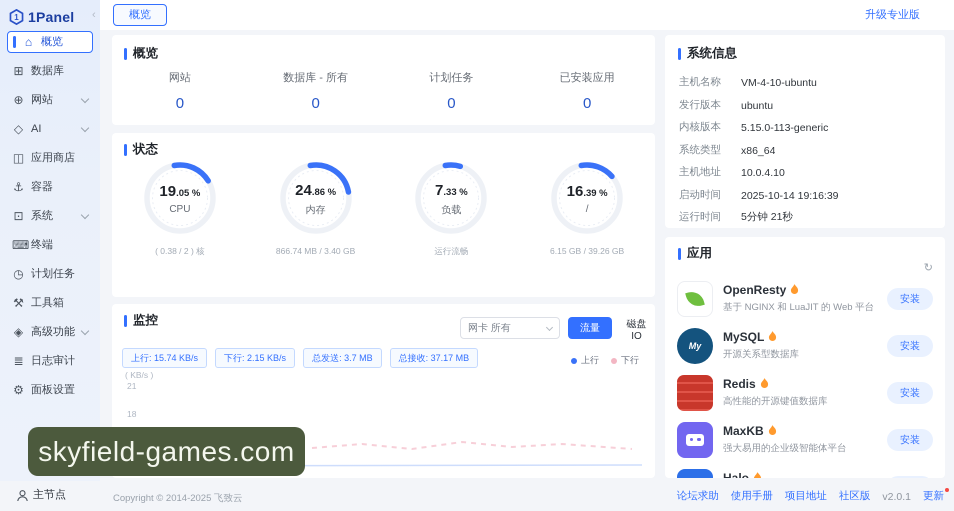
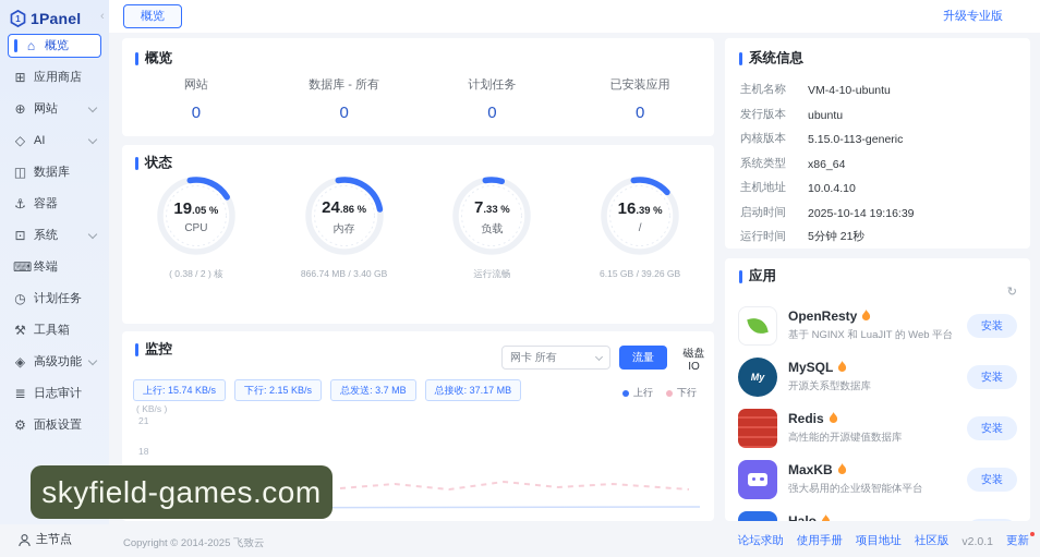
  1
  1Panel
  ‹
  ⌂
  概览
  ⊞
- 数据库
+ 应用商店
  ⊕
  网站
  ◇
  AI
  ◫
- 应用商店
+ 数据库
  ⚓
  容器
  ⊡
  系统
  ⌨
  终端
  ◷
  计划任务
  ⚒
  工具箱
  ◈
  高级功能
  ≣
  日志审计
  ⚙
  面板设置
  概览
  升级专业版
  概览
  网站
  0
  数据库 - 所有
  0
  计划任务
  0
  已安装应用
  0
  状态
  19.05 %
  CPU
  ( 0.38 / 2 ) 核
  24.86 %
  内存
  866.74 MB / 3.40 GB
  7.33 %
  负载
  运行流畅
  16.39 %
  /
  6.15 GB / 39.26 GB
  监控
  网卡 所有
  流量
  磁盘 IO
  上行: 15.74 KB/s
  下行: 2.15 KB/s
  总发送: 3.7 MB
  总接收: 37.17 MB
  上行
  下行
  ( KB/s )
  21
  18
  系统信息
  主机名称
  VM-4-10-ubuntu
  发行版本
  ubuntu
  内核版本
  5.15.0-113-generic
  系统类型
  x86_64
  主机地址
  10.0.4.10
  启动时间
  2025-10-14 19:16:39
  运行时间
  5分钟 21秒
  应用
  ↻
  OpenResty
  基于 NGINX 和 LuaJIT 的 Web 平台
  安装
  My
  MySQL
  开源关系型数据库
  安装
  Redis
  高性能的开源键值数据库
  安装
  MaxKB
  强大易用的企业级智能体平台
  安装
  Halo
  Copyright © 2014-2025 飞致云
  论坛求助
  使用手册
  项目地址
  社区版
  v2.0.1
  更新
  主节点
  skyfield-games.com
